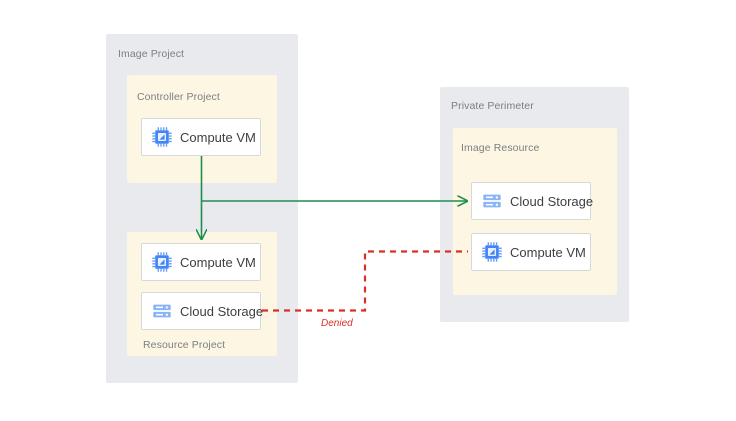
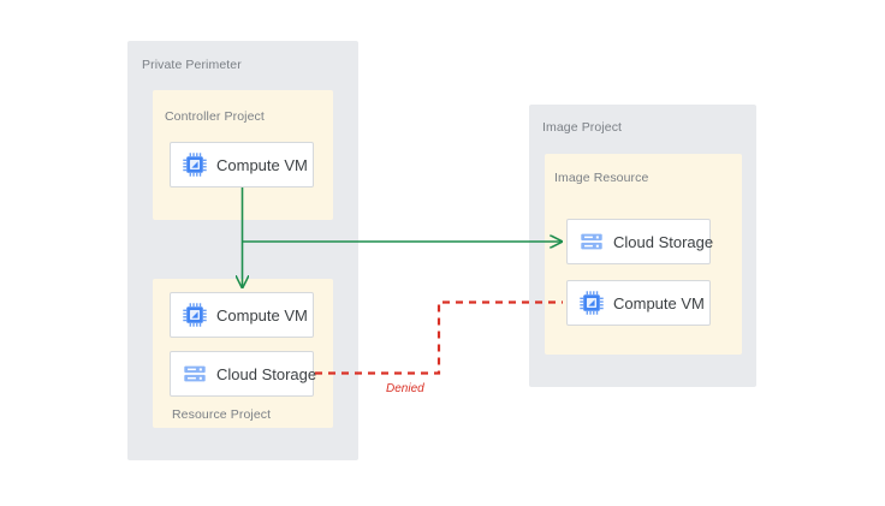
- Image Project
+ Private Perimeter
  Controller Project
  Compute VM
  Resource Project
  Compute VM
  Cloud Storage
- Private Perimeter
+ Image Project
  Image Resource
  Cloud Storage
  Compute VM
  Denied
